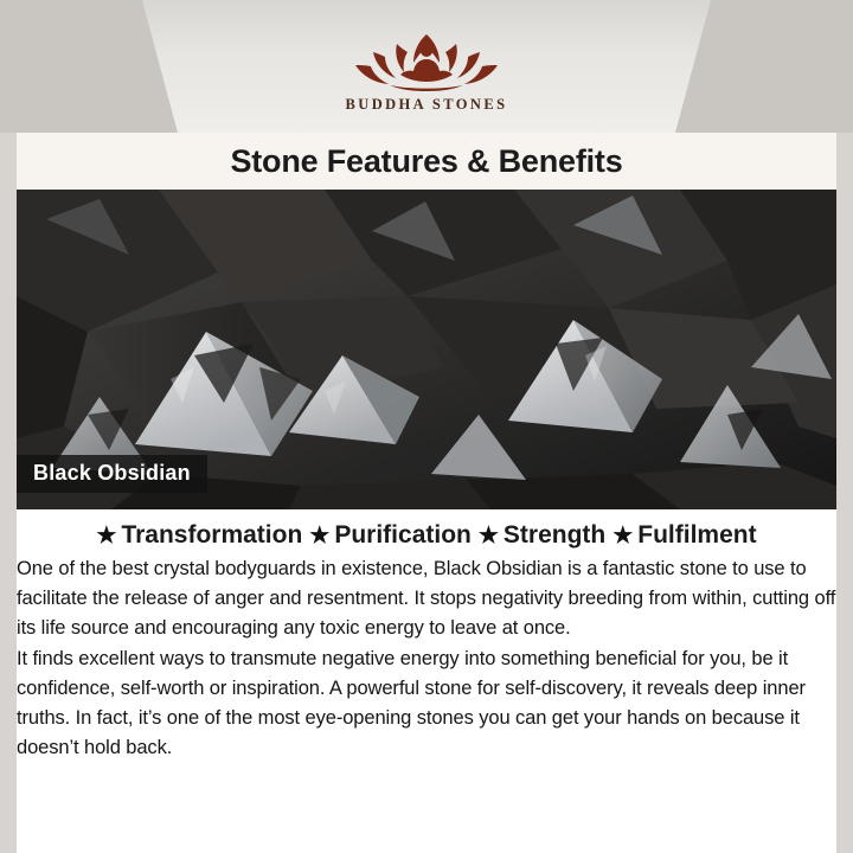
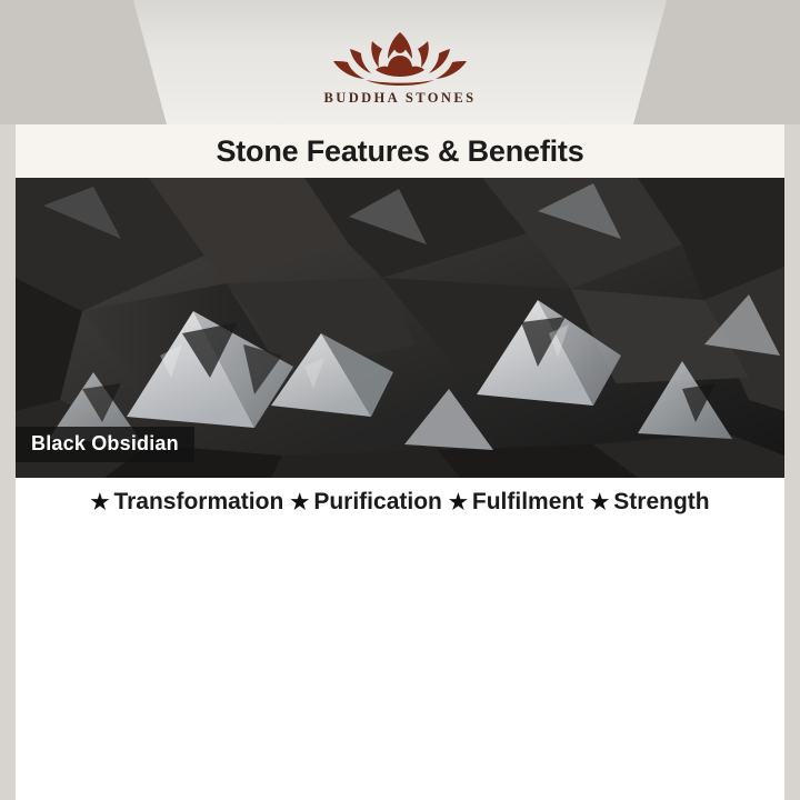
  BUDDHA STONES
  Stone Features & Benefits
  Black Obsidian
  ★
  Transformation
  ★
  Purification
  ★
- Strength
+ Fulfilment
  ★
- Fulfilment
+ Strength
- One of the best crystal bodyguards in existence, Black Obsidian is a fantastic stone to use to facilitate the release of anger and resentment. It stops negativity breeding from within, cutting off its life source and encouraging any toxic energy to leave at once.
- It finds excellent ways to transmute negative energy into something beneficial for you, be it confidence, self-worth or inspiration. A powerful stone for self-discovery, it reveals deep inner truths. In fact, it’s one of the most eye-opening stones you can get your hands on because it doesn’t hold back.
